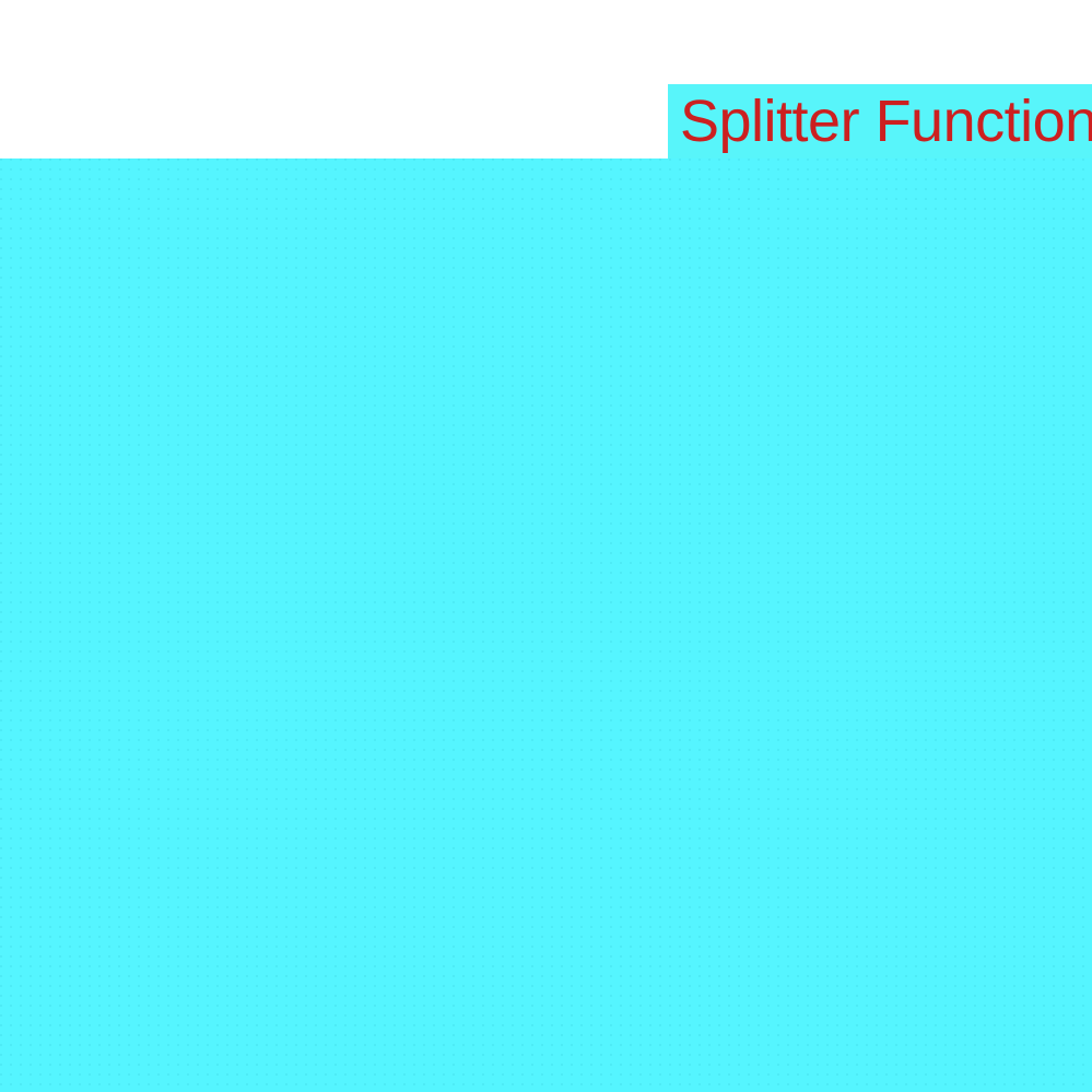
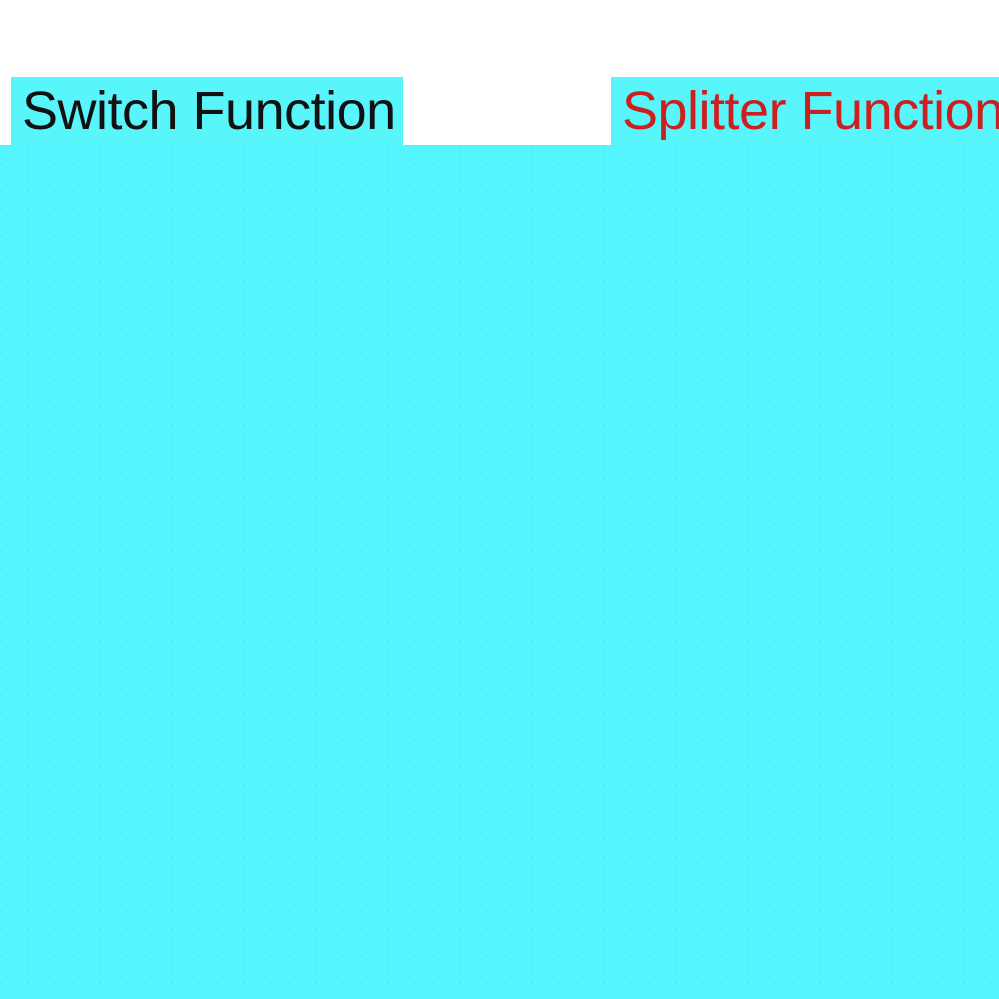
+ Switch Function
  Splitter Function
